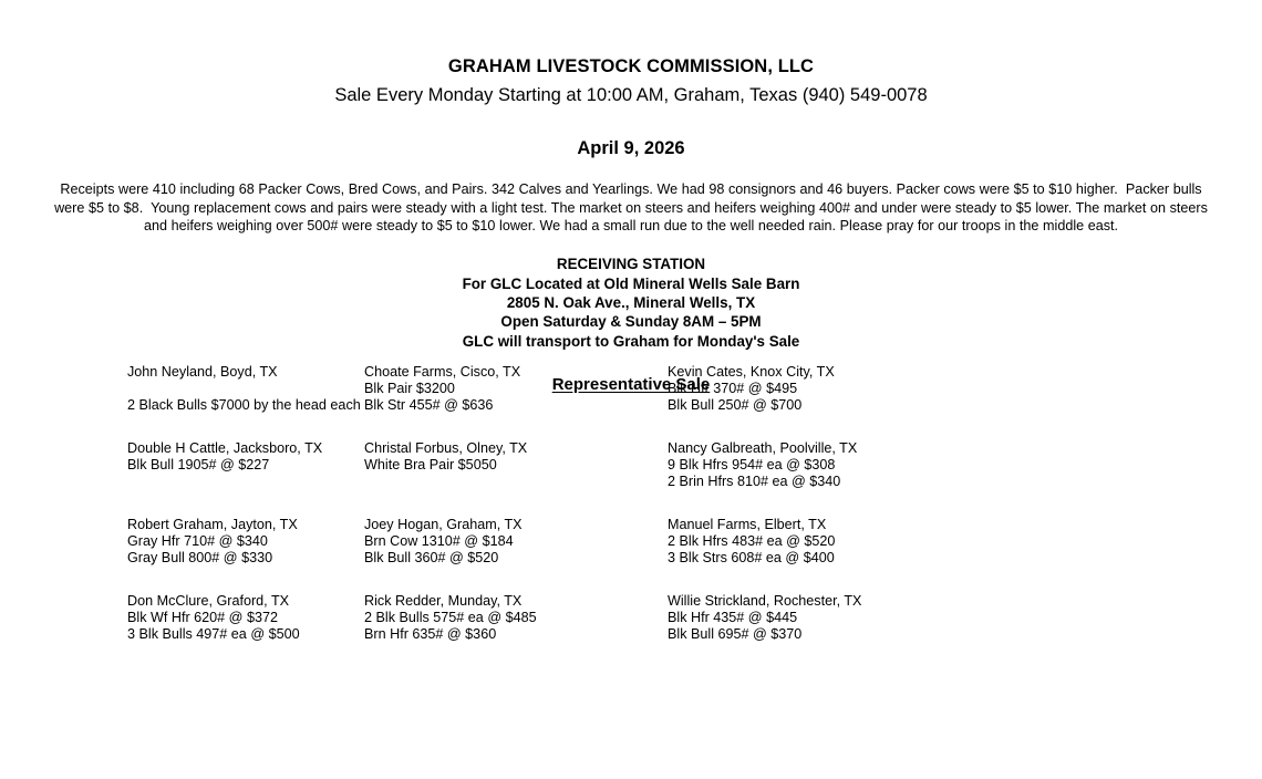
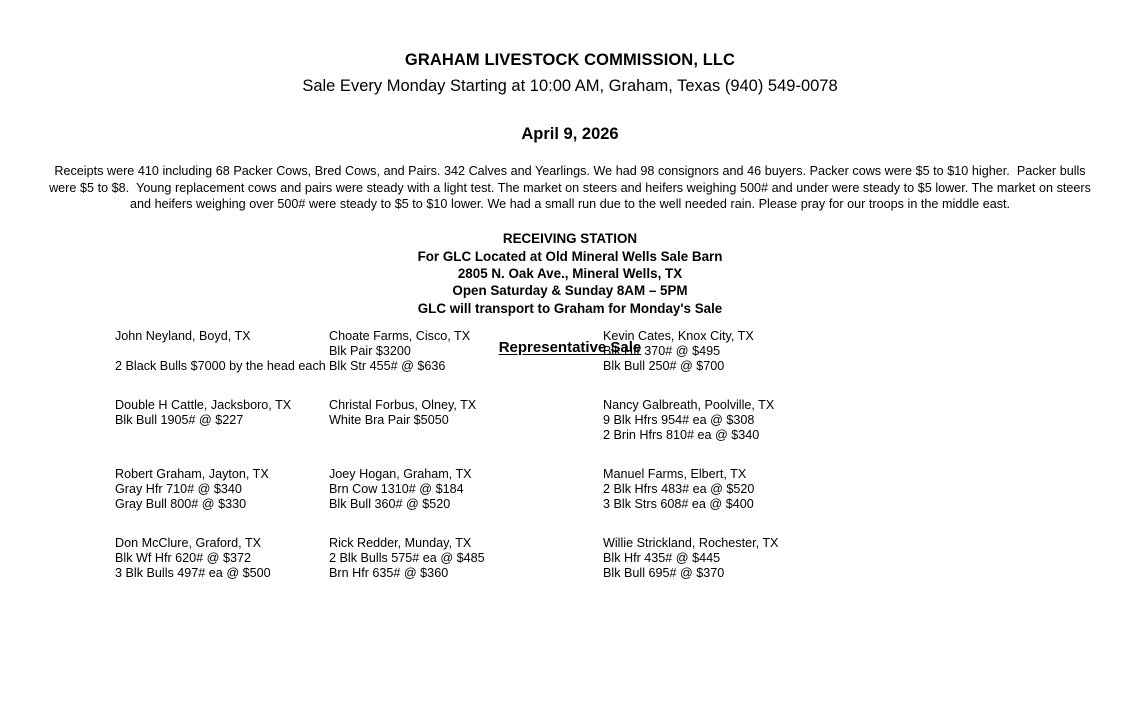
  GRAHAM LIVESTOCK COMMISSION, LLC
  Sale Every Monday Starting at 10:00 AM, Graham, Texas (940) 549-0078
  April 9, 2026
  Receipts were 410 including 68 Packer Cows, Bred Cows, and Pairs. 342 Calves and Yearlings. We had 98 consignors and 46 buyers. Packer cows were $5 to $10 higher. Packer bulls
- were $5 to $8. Young replacement cows and pairs were steady with a light test. The market on steers and heifers weighing 400# and under were steady to $5 lower. The market on steers
+ were $5 to $8. Young replacement cows and pairs were steady with a light test. The market on steers and heifers weighing 500# and under were steady to $5 lower. The market on steers
  and heifers weighing over 500# were steady to $5 to $10 lower. We had a small run due to the well needed rain. Please pray for our troops in the middle east.
  RECEIVING STATION
  For GLC Located at Old Mineral Wells Sale Barn
  2805 N. Oak Ave., Mineral Wells, TX
  Open Saturday & Sunday 8AM – 5PM
  GLC will transport to Graham for Monday's Sale
  Representative Sale
  John Neyland, Boyd, TX
  2 Black Bulls $7000 by the head each
  Choate Farms, Cisco, TX
  Blk Pair $3200
  Blk Str 455# @ $636
  Kevin Cates, Knox City, TX
  Blk Hfr 370# @ $495
  Blk Bull 250# @ $700
  Double H Cattle, Jacksboro, TX
  Blk Bull 1905# @ $227
  Christal Forbus, Olney, TX
  White Bra Pair $5050
  Nancy Galbreath, Poolville, TX
  9 Blk Hfrs 954# ea @ $308
  2 Brin Hfrs 810# ea @ $340
  Robert Graham, Jayton, TX
  Gray Hfr 710# @ $340
  Gray Bull 800# @ $330
  Joey Hogan, Graham, TX
  Brn Cow 1310# @ $184
  Blk Bull 360# @ $520
  Manuel Farms, Elbert, TX
  2 Blk Hfrs 483# ea @ $520
  3 Blk Strs 608# ea @ $400
  Don McClure, Graford, TX
  Blk Wf Hfr 620# @ $372
  3 Blk Bulls 497# ea @ $500
  Rick Redder, Munday, TX
  2 Blk Bulls 575# ea @ $485
  Brn Hfr 635# @ $360
  Willie Strickland, Rochester, TX
  Blk Hfr 435# @ $445
  Blk Bull 695# @ $370
